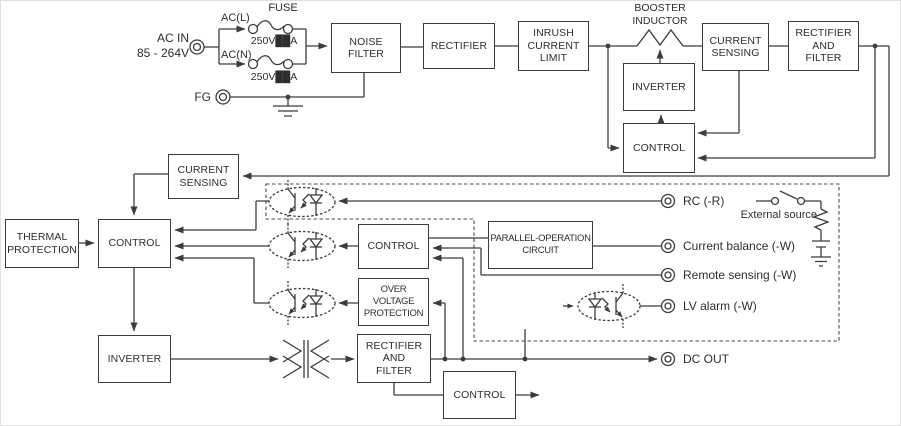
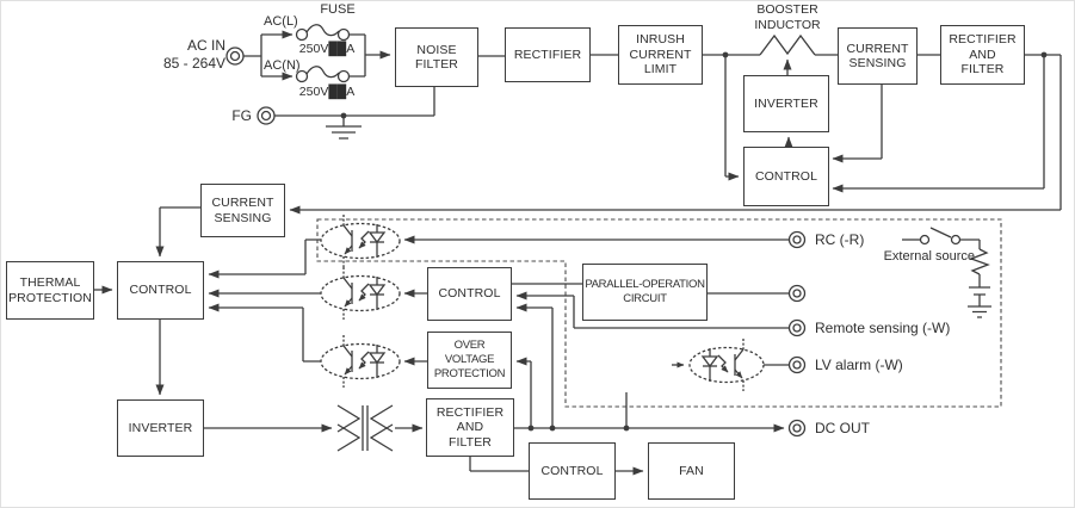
  NOISE
  FILTER
  RECTIFIER
  INRUSH
  CURRENT
  LIMIT
  INVERTER
  CONTROL
  CURRENT
  SENSING
  RECTIFIER
  AND
  FILTER
  CURRENT
  SENSING
  THERMAL
  PROTECTION
  CONTROL
  INVERTER
  CONTROL
  OVER VOLTAGE
  PROTECTION
  PARALLEL-OPERATION
  CIRCUIT
  RECTIFIER
  AND
  FILTER
  CONTROL
+ FAN
  AC IN
  85 - 264V
  FG
  FUSE
  AC(L)
  AC(N)
  250V██A
  250V██A
  BOOSTER
  INDUCTOR
  External source
  RC (-R)
- Current balance (-W)
  Remote sensing (-W)
  LV alarm (-W)
  DC OUT
